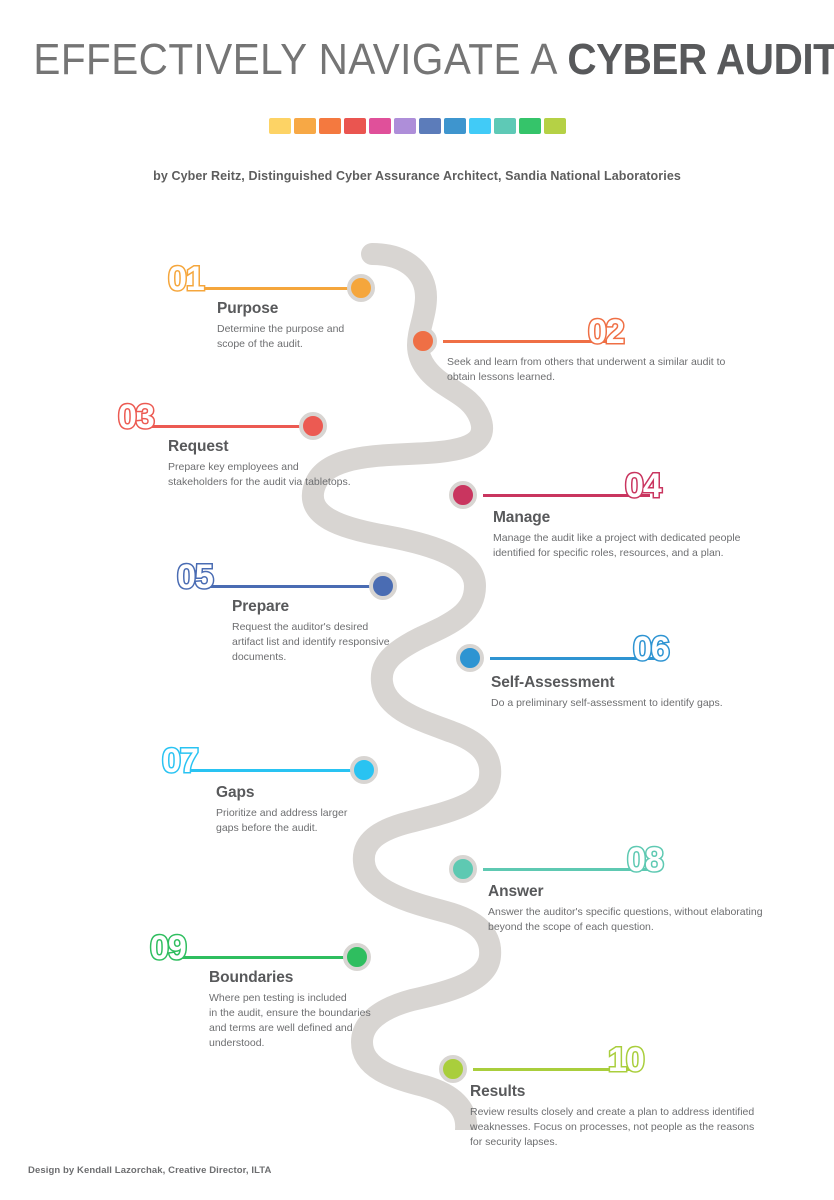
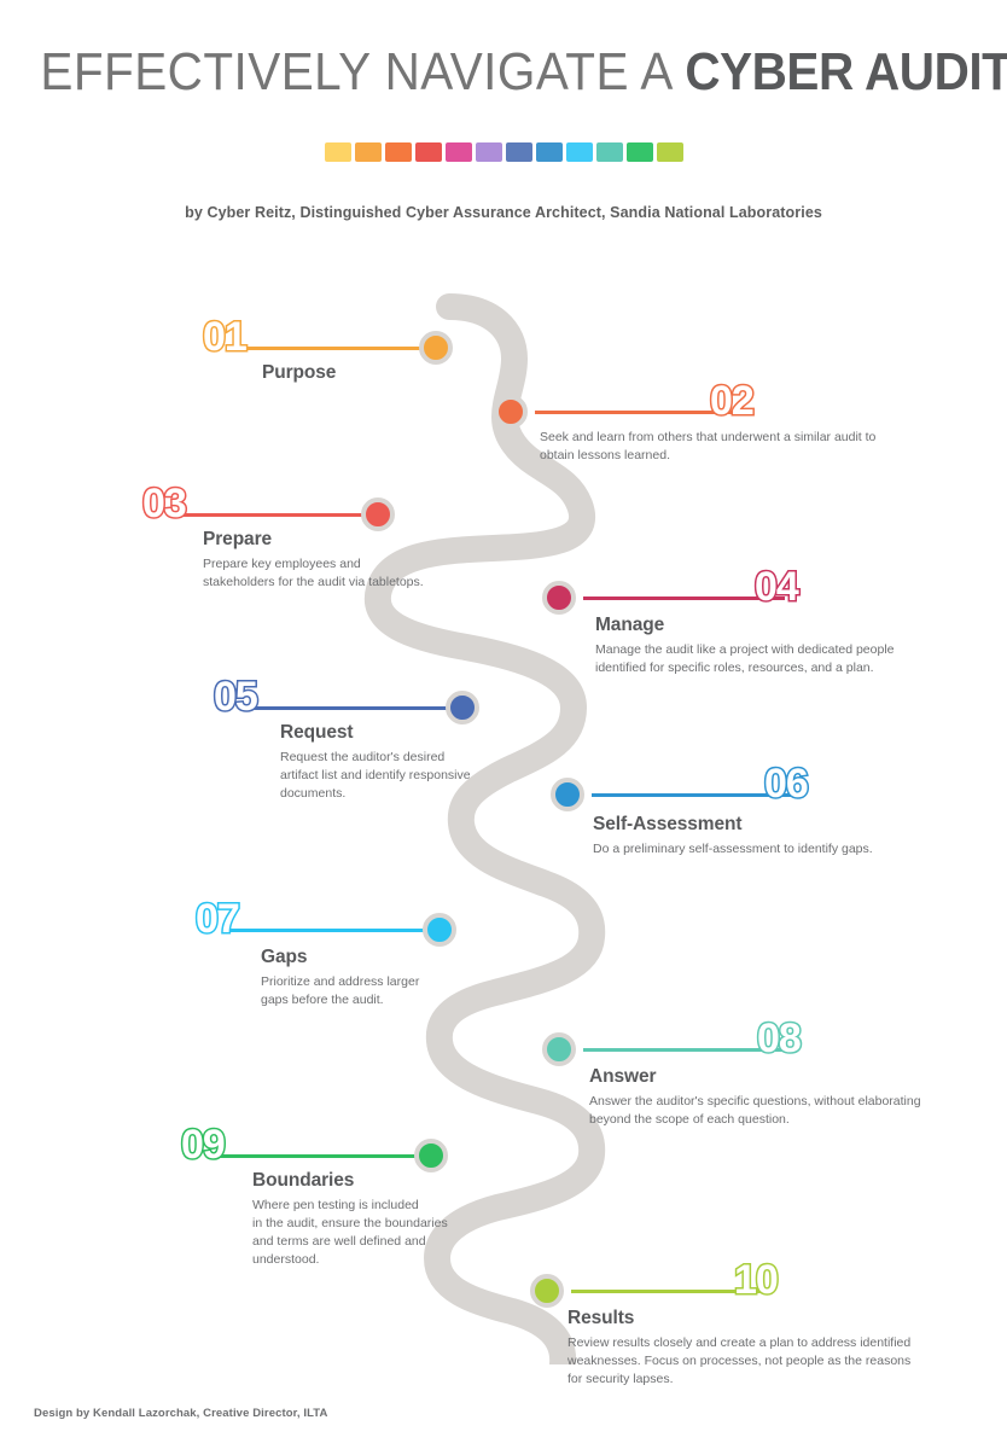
  EFFECTIVELY NAVIGATE A CYBER AUDIT
  by Cyber Reitz, Distinguished Cyber Assurance Architect, Sandia National Laboratories
  01
  Purpose
- Determine the purpose and
- scope of the audit.
  02
  Seek and learn from others that underwent a similar audit to
  obtain lessons learned.
  03
- Request
+ Prepare
  Prepare key employees and
  stakeholders for the audit via tabletops.
  04
  Manage
  Manage the audit like a project with dedicated people
  identified for specific roles, resources, and a plan.
  05
- Prepare
+ Request
  Request the auditor's desired
  artifact list and identify responsive
  documents.
  06
  Self-Assessment
  Do a preliminary self-assessment to identify gaps.
  07
  Gaps
  Prioritize and address larger
  gaps before the audit.
  08
  Answer
  Answer the auditor's specific questions, without elaborating
  beyond the scope of each question.
  09
  Boundaries
  Where pen testing is included
  in the audit, ensure the boundaries
  and terms are well defined and
  understood.
  10
  Results
  Review results closely and create a plan to address identified
  weaknesses. Focus on processes, not people as the reasons
  for security lapses.
  Design by Kendall Lazorchak, Creative Director, ILTA
